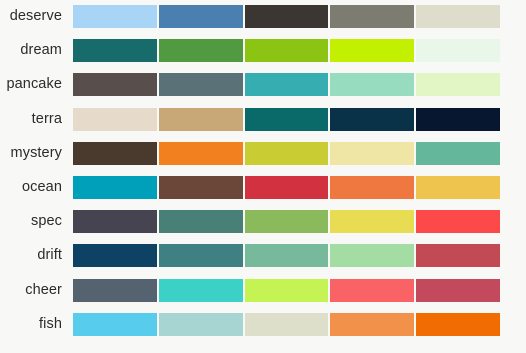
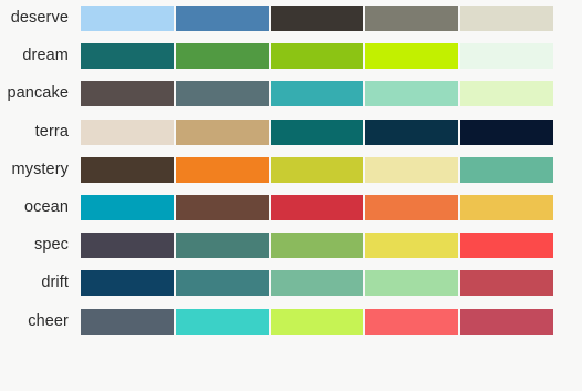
  deserve
  dream
  pancake
  terra
  mystery
  ocean
  spec
  drift
  cheer
- fish
